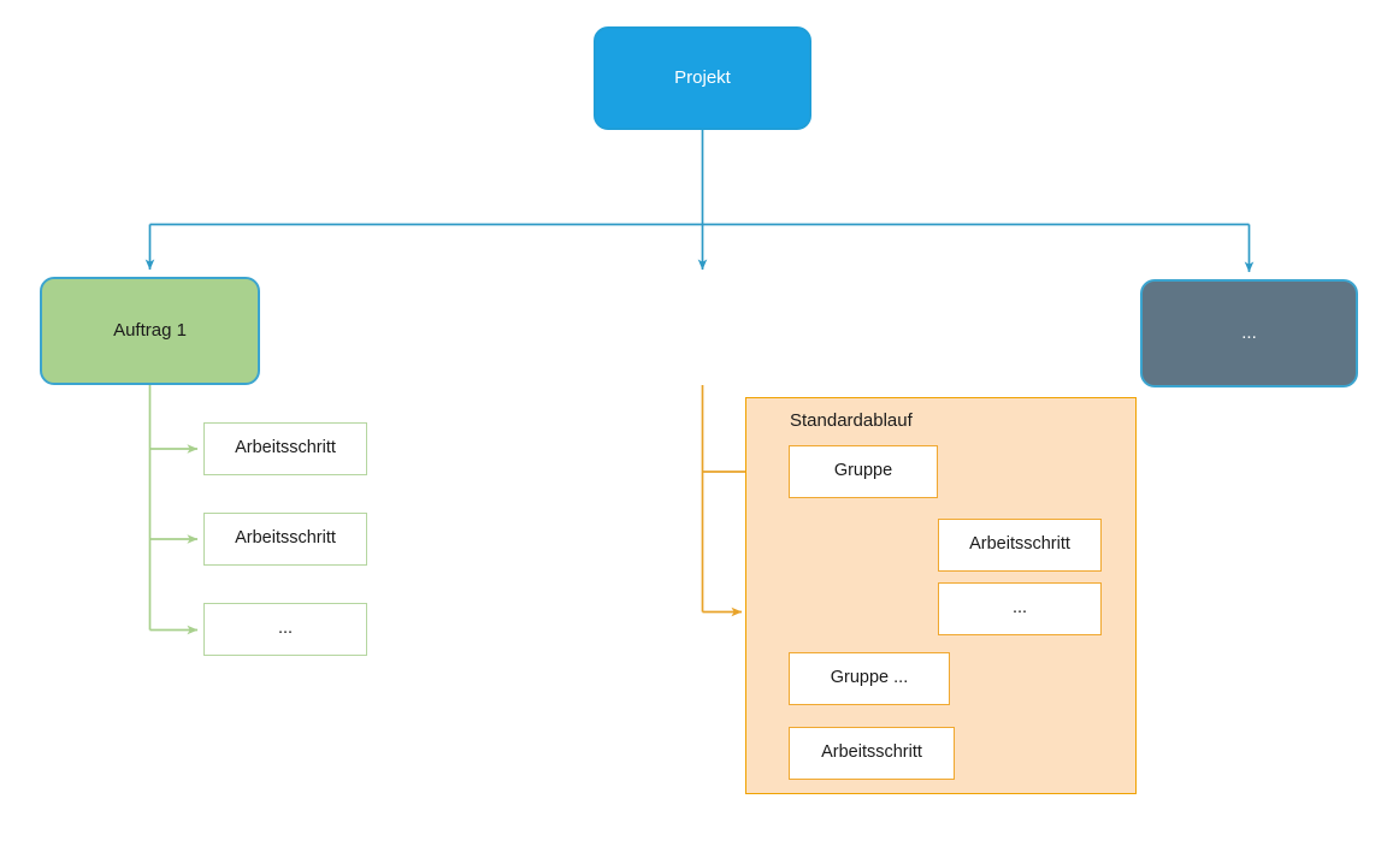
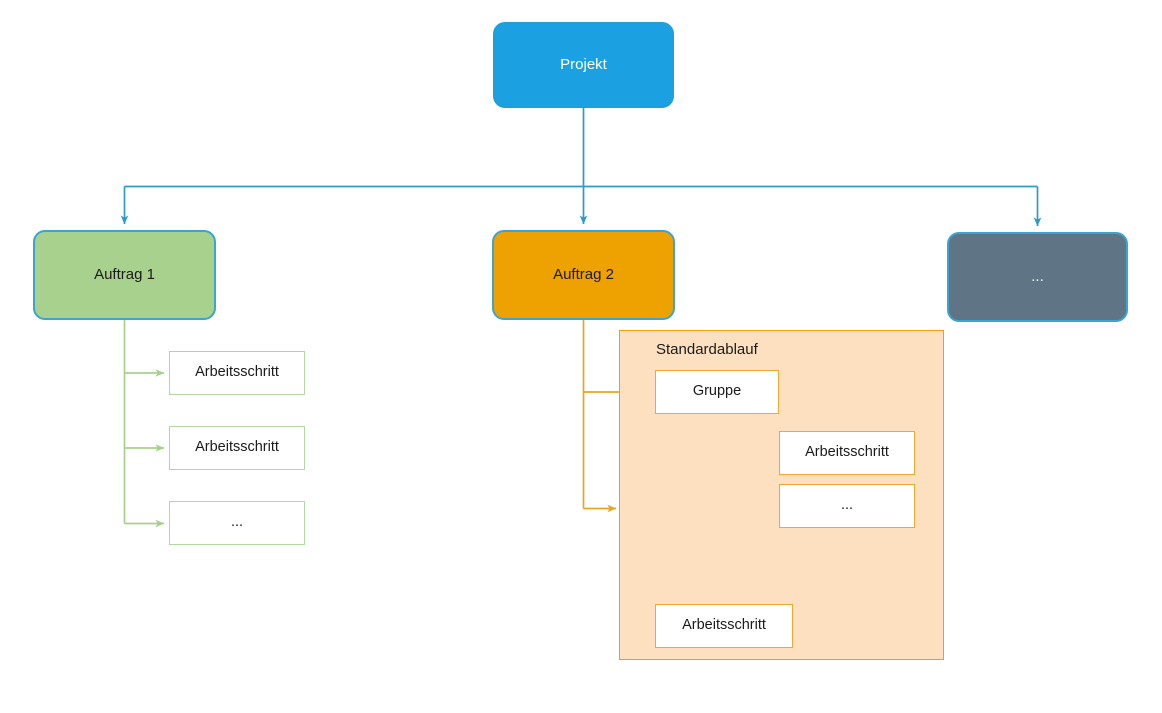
  Projekt
  Auftrag 1
+ Auftrag 2
  ...
  Arbeitsschritt
  Arbeitsschritt
  ...
  Standardablauf
  Gruppe
  Arbeitsschritt
  ...
- Gruppe ...
  Arbeitsschritt
